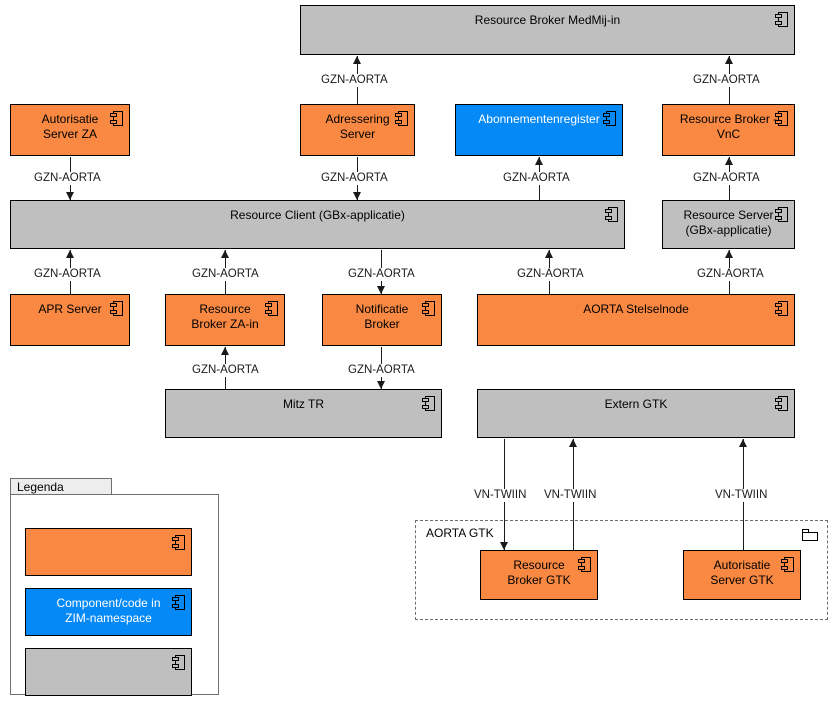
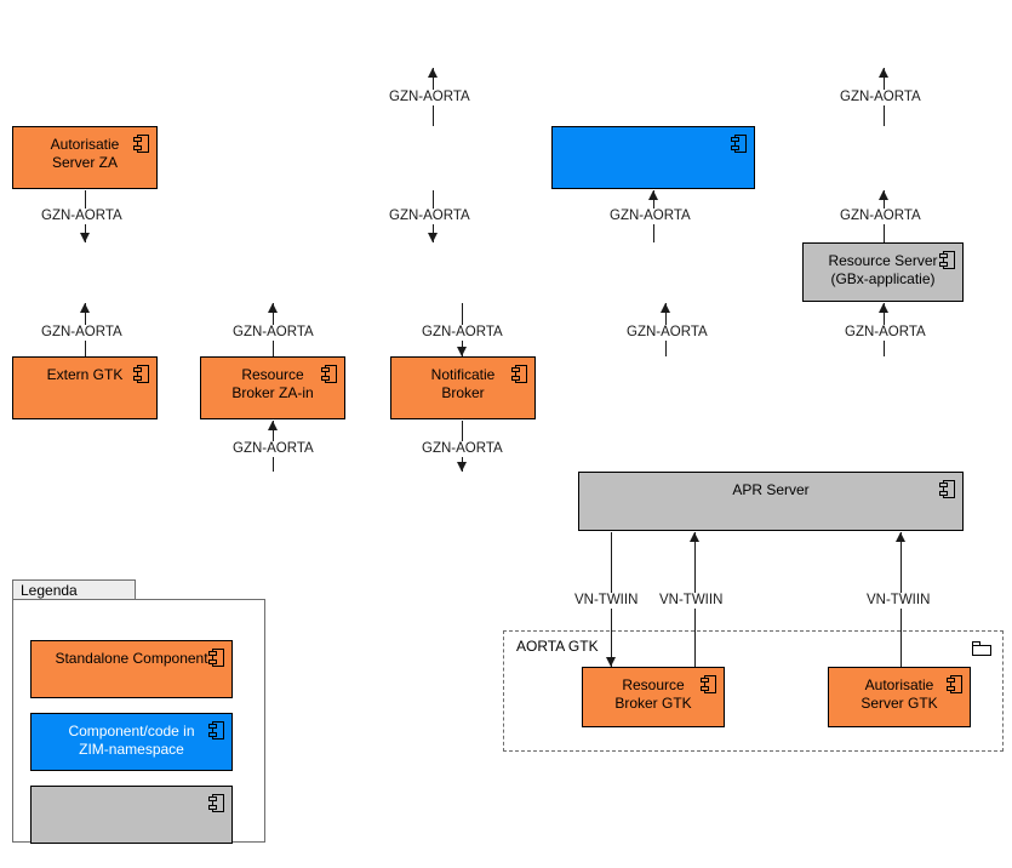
- Resource Broker MedMij-in
  GZN-AORTA
  GZN-AORTA
  Autorisatie
  Server ZA
- Adressering
- Server
- Abonnementenregister
- Resource Broker -
- VnC
  GZN-AORTA
  GZN-AORTA
  GZN-AORTA
  GZN-AORTA
- Resource Client (GBx-applicatie)
  Resource Server
  (GBx-applicatie)
  GZN-AORTA
  GZN-AORTA
  GZN-AORTA
  GZN-AORTA
  GZN-AORTA
- APR Server
+ Extern GTK
  Resource
  Broker ZA-in
  Notificatie
  Broker
- AORTA Stelselnode
  GZN-AORTA
  GZN-AORTA
- Mitz TR
- Extern GTK
+ APR Server
  VN-TWIIN
  VN-TWIIN
  VN-TWIIN
  AORTA GTK
  Resource
  Broker GTK
  Autorisatie
  Server GTK
  Legenda
+ Standalone Component
  Component/code in
  ZIM-namespace
